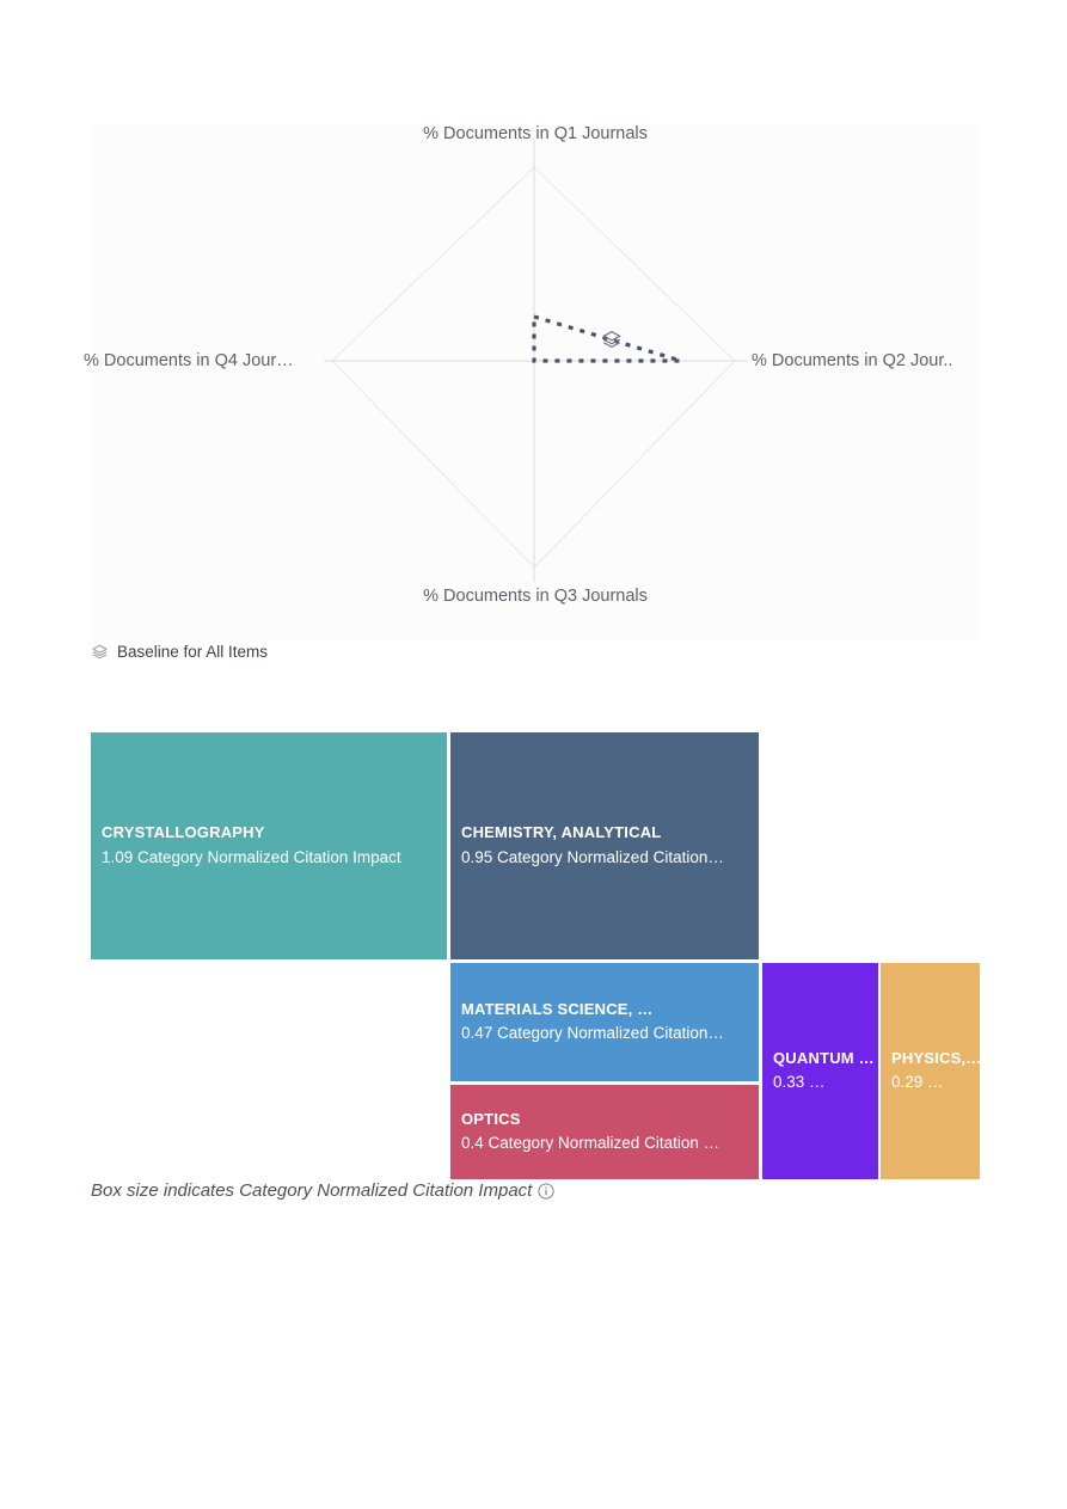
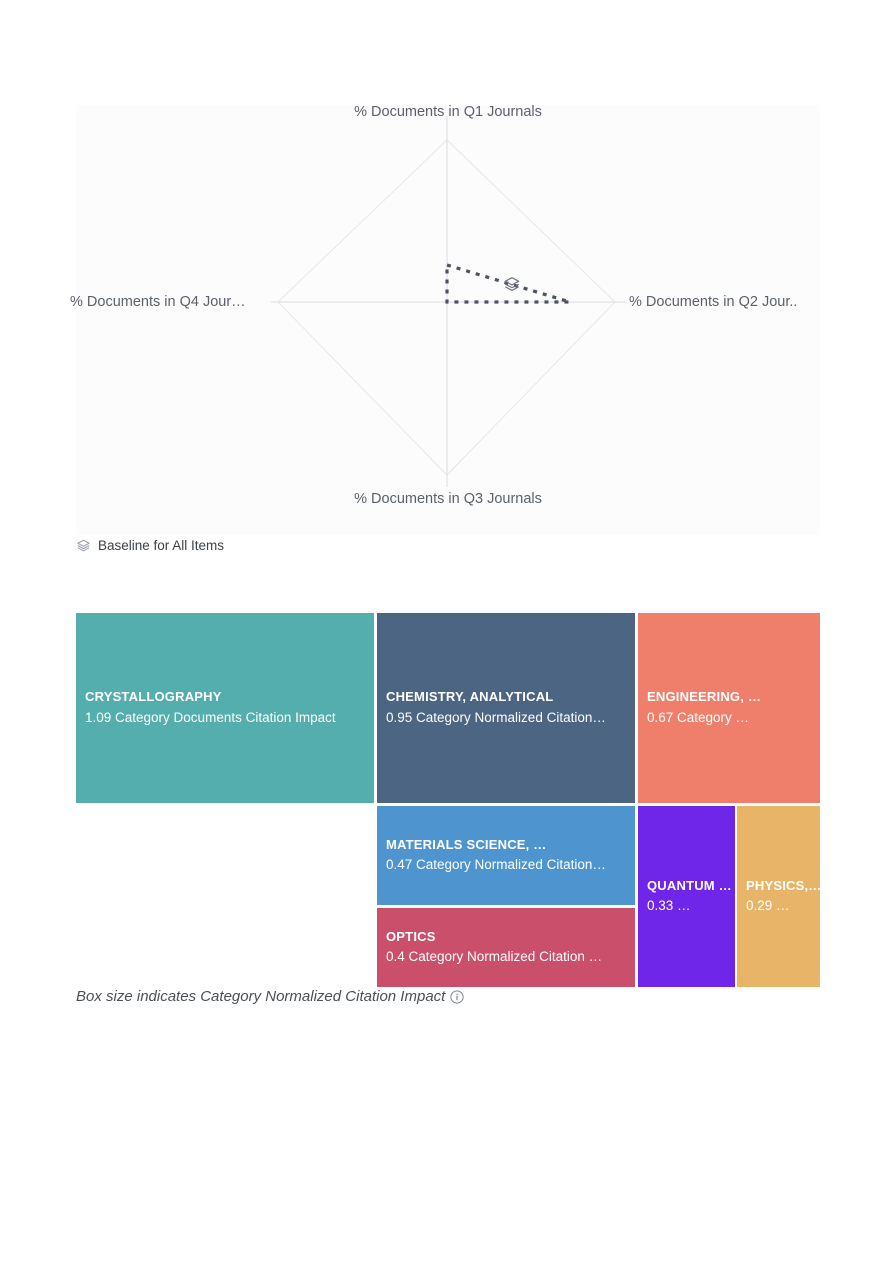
  % Documents in Q1 Journals
  % Documents in Q2 Jour..
  % Documents in Q3 Journals
  % Documents in Q4 Jour…
  Baseline for All Items
  CRYSTALLOGRAPHY
- 1.09 Category Normalized Citation Impact
+ 1.09 Category Documents Citation Impact
  CHEMISTRY, ANALYTICAL
  0.95 Category Normalized Citation…
+ ENGINEERING, …
+ 0.67 Category …
  MATERIALS SCIENCE, …
  0.47 Category Normalized Citation…
  OPTICS
  0.4 Category Normalized Citation …
  QUANTUM …
  0.33 …
  PHYSICS,…
  0.29 …
  Box size indicates Category Normalized Citation Impact
